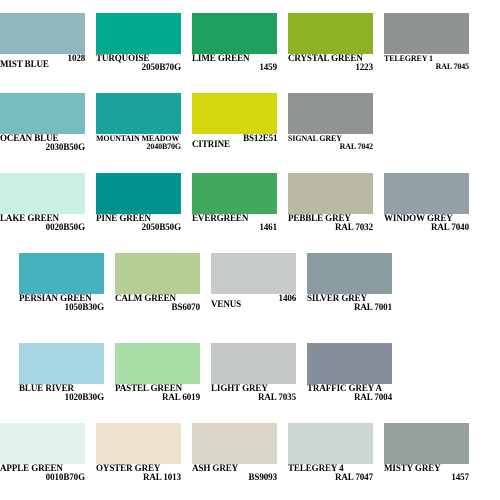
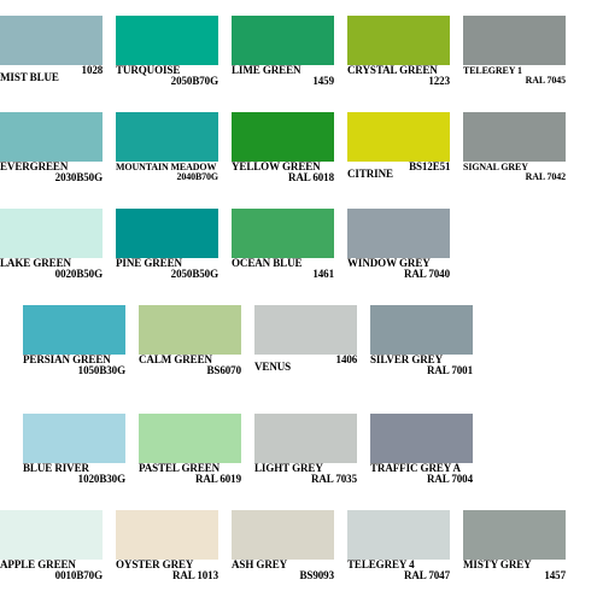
  MIST BLUE
  1028
  TURQUOISE
  2050B70G
  LIME GREEN
  1459
  CRYSTAL GREEN
  1223
  TELEGREY 1
  RAL 7045
- OCEAN BLUE
+ EVERGREEN
  2030B50G
  MOUNTAIN MEADOW
  2040B70G
+ YELLOW GREEN
+ RAL 6018
  CITRINE
  BS12E51
  SIGNAL GREY
  RAL 7042
  LAKE GREEN
  0020B50G
  PINE GREEN
  2050B50G
- EVERGREEN
+ OCEAN BLUE
  1461
- PEBBLE GREY
- RAL 7032
  WINDOW GREY
  RAL 7040
  PERSIAN GREEN
  1050B30G
  CALM GREEN
  BS6070
  VENUS
  1406
  SILVER GREY
  RAL 7001
  BLUE RIVER
  1020B30G
  PASTEL GREEN
  RAL 6019
  LIGHT GREY
  RAL 7035
  TRAFFIC GREY A
  RAL 7004
  APPLE GREEN
  0010B70G
  OYSTER GREY
  RAL 1013
  ASH GREY
  BS9093
  TELEGREY 4
  RAL 7047
  MISTY GREY
  1457
